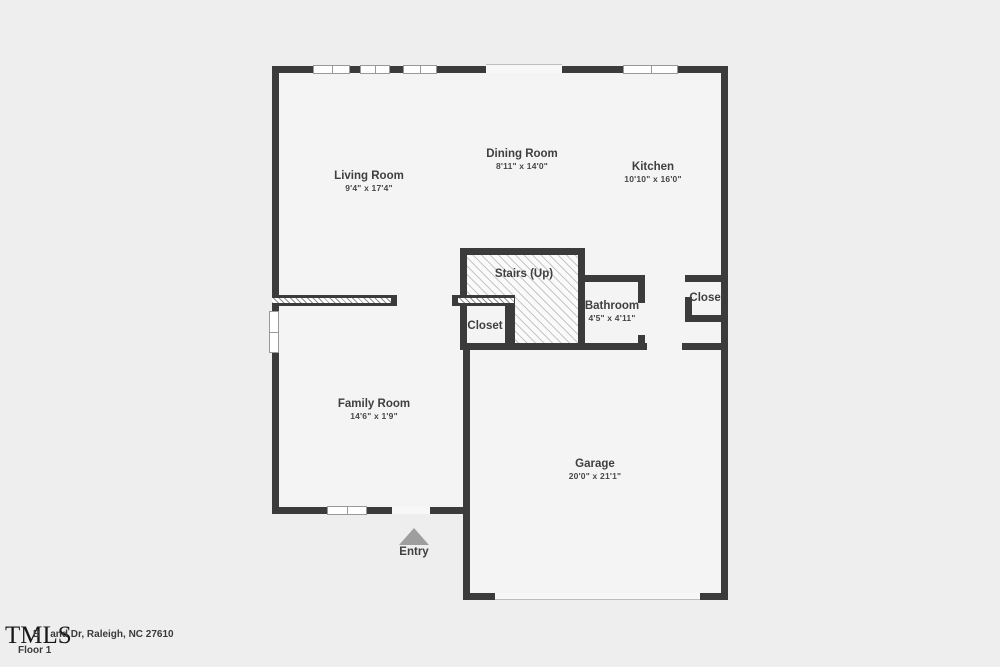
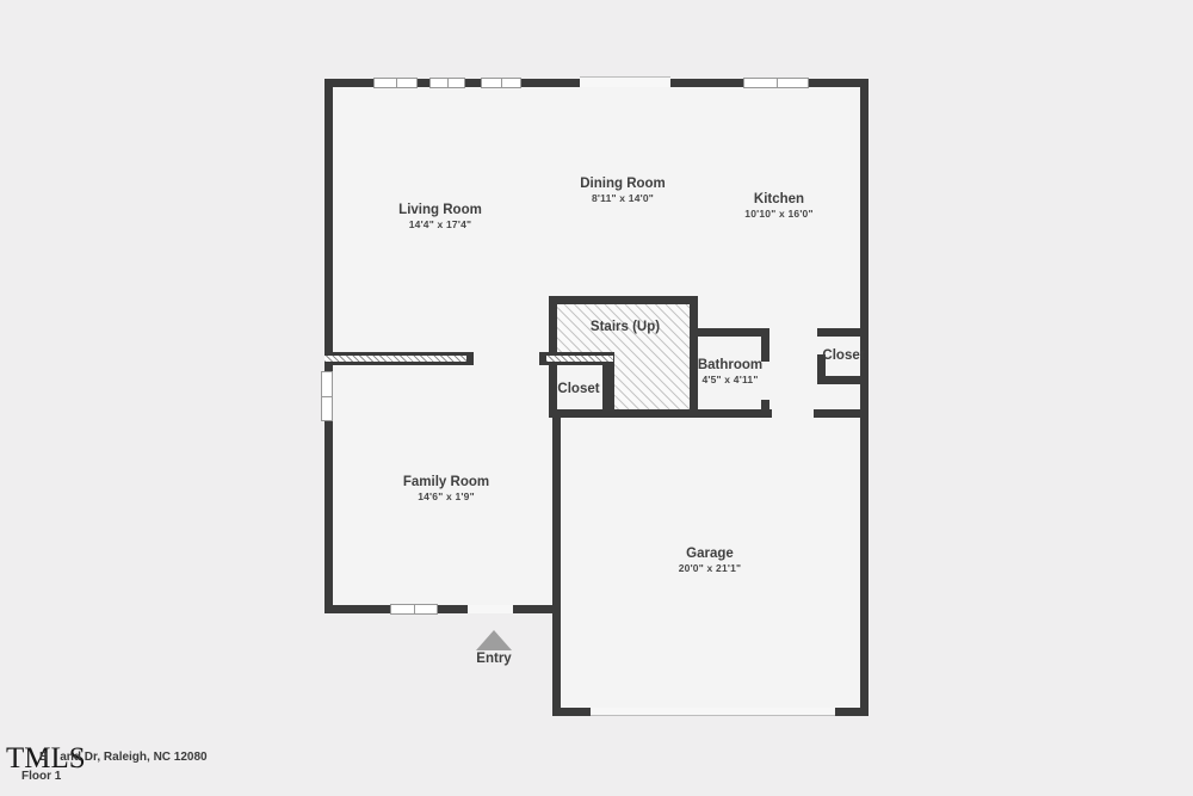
  Living Room
- 9'4" x 17'4"
+ 14'4" x 17'4"
  Dining Room
  8'11" x 14'0"
  Kitchen
  10'10" x 16'0"
  Stairs (Up)
  Closet
  Bathroom
  4'5" x 4'11"
  Closet
  Family Room
  14'6" x 1'9"
  Garage
  20'0" x 21'1"
  Entry
  TMLS
  B
- and Dr, Raleigh, NC 27610
+ and Dr, Raleigh, NC 12080
  Floor 1
